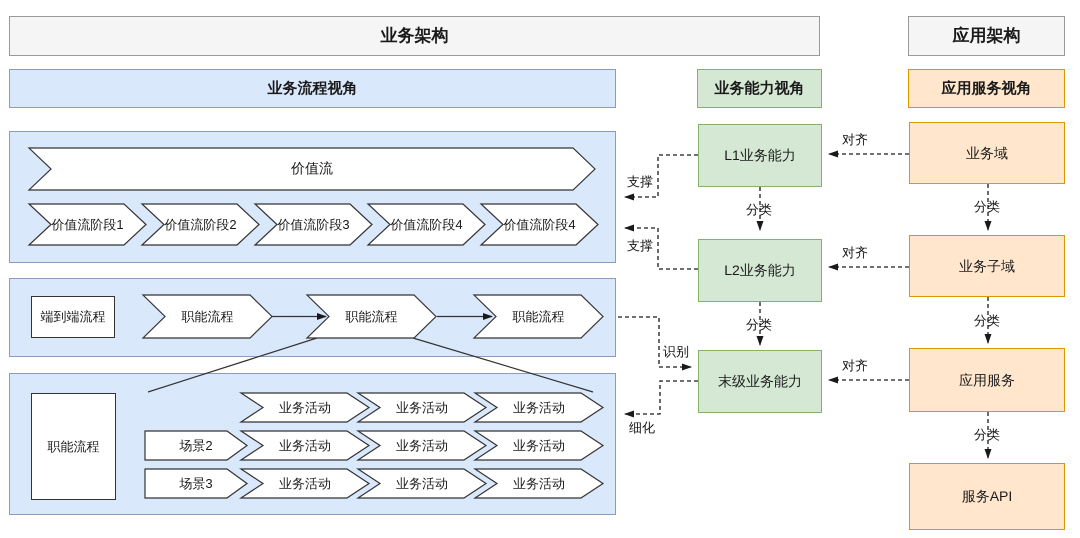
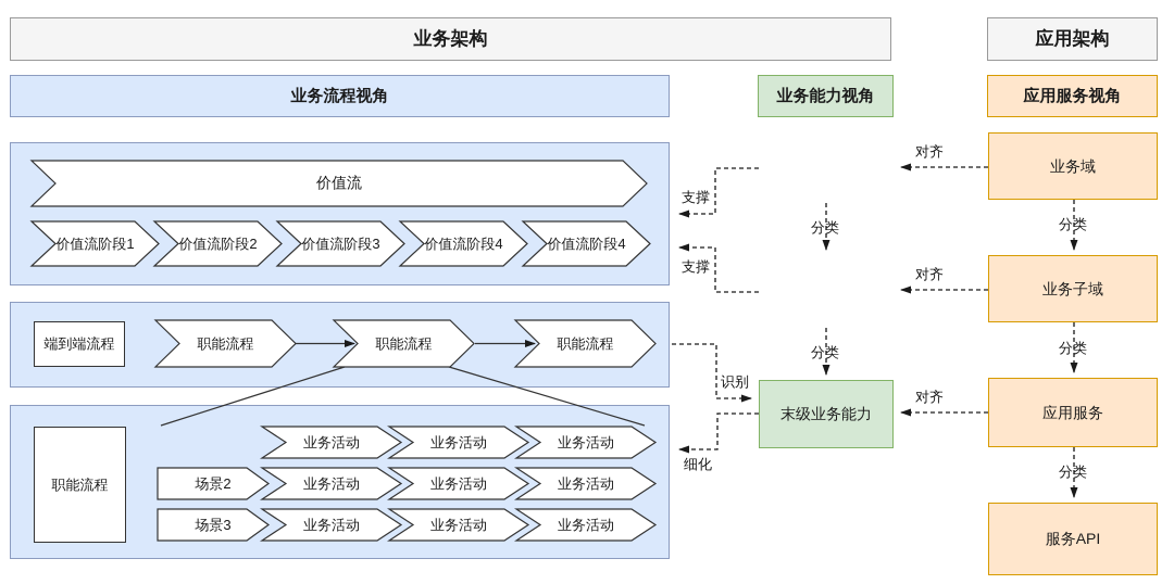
  业务架构
  应用架构
  业务流程视角
  业务能力视角
  应用服务视角
  价值流
  价值流阶段1
  价值流阶段2
  价值流阶段3
  价值流阶段4
  价值流阶段4
  端到端流程
  职能流程
  职能流程
  职能流程
  职能流程
  业务活动
  业务活动
  业务活动
  场景2
  业务活动
  业务活动
  业务活动
  场景3
  业务活动
  业务活动
  业务活动
- L1业务能力
- L2业务能力
  末级业务能力
  业务域
  业务子域
  应用服务
  服务API
  支撑
  支撑
  识别
  细化
  对齐
  对齐
  对齐
  分类
  分类
  分类
  分类
  分类
